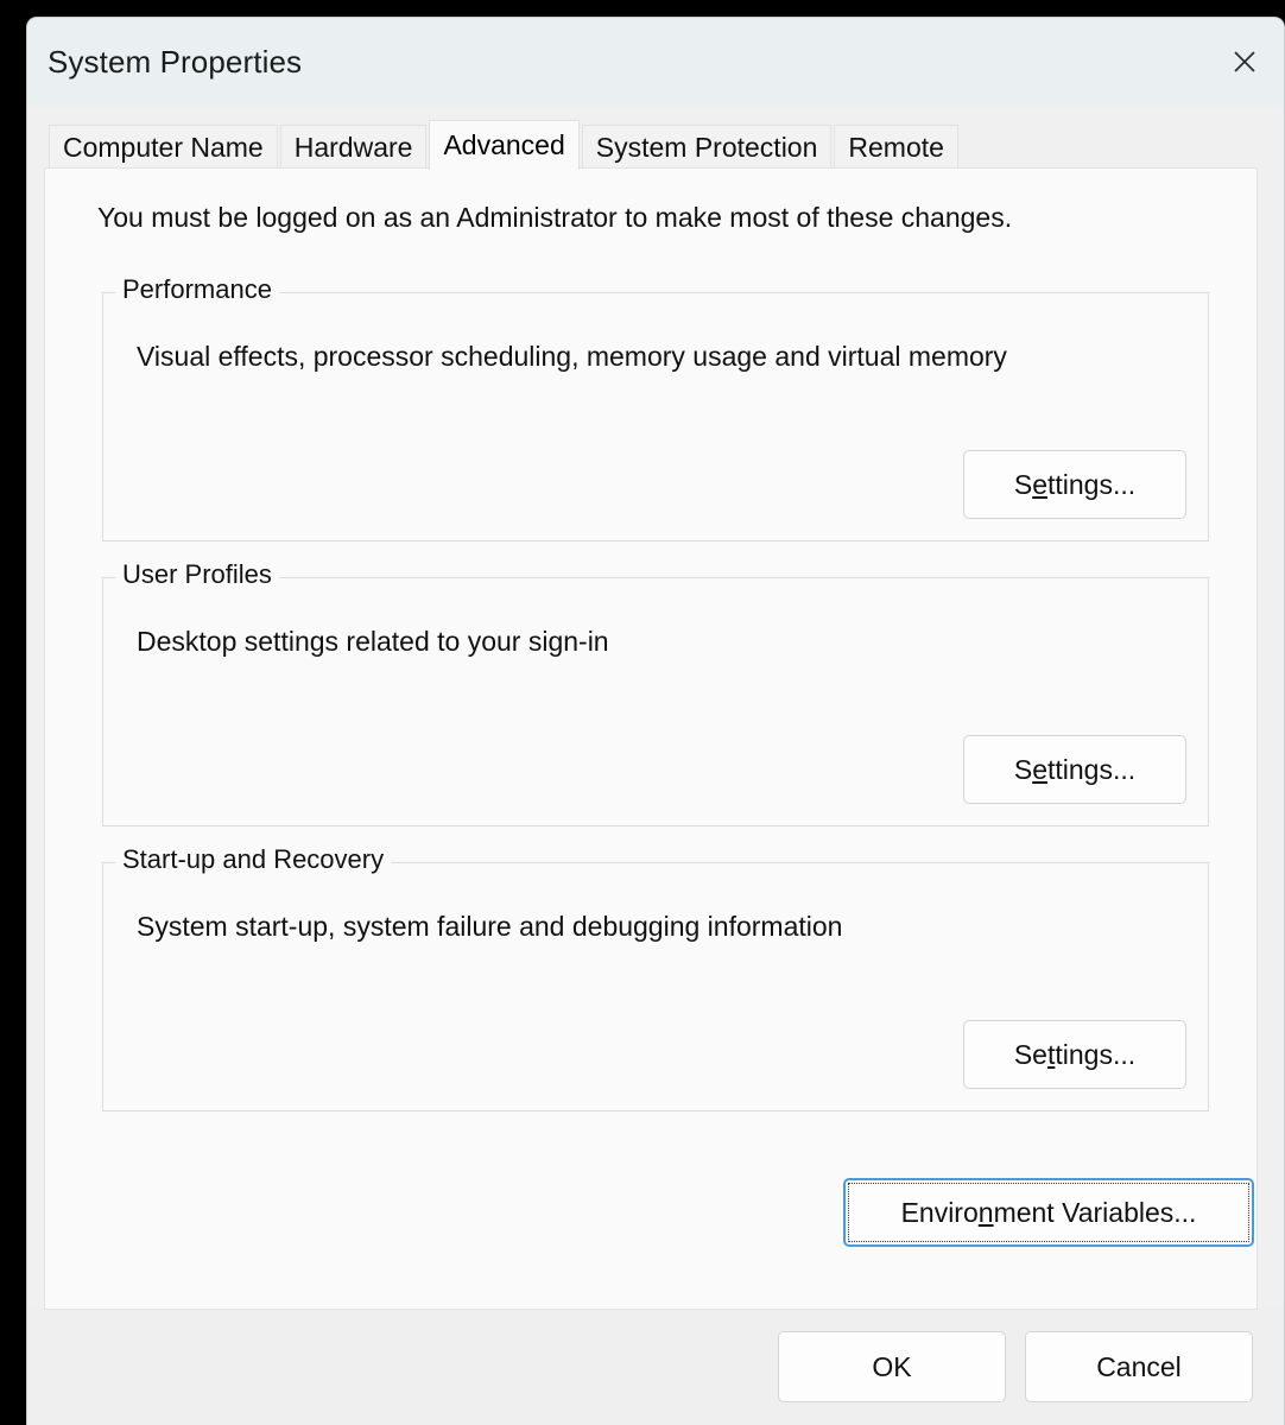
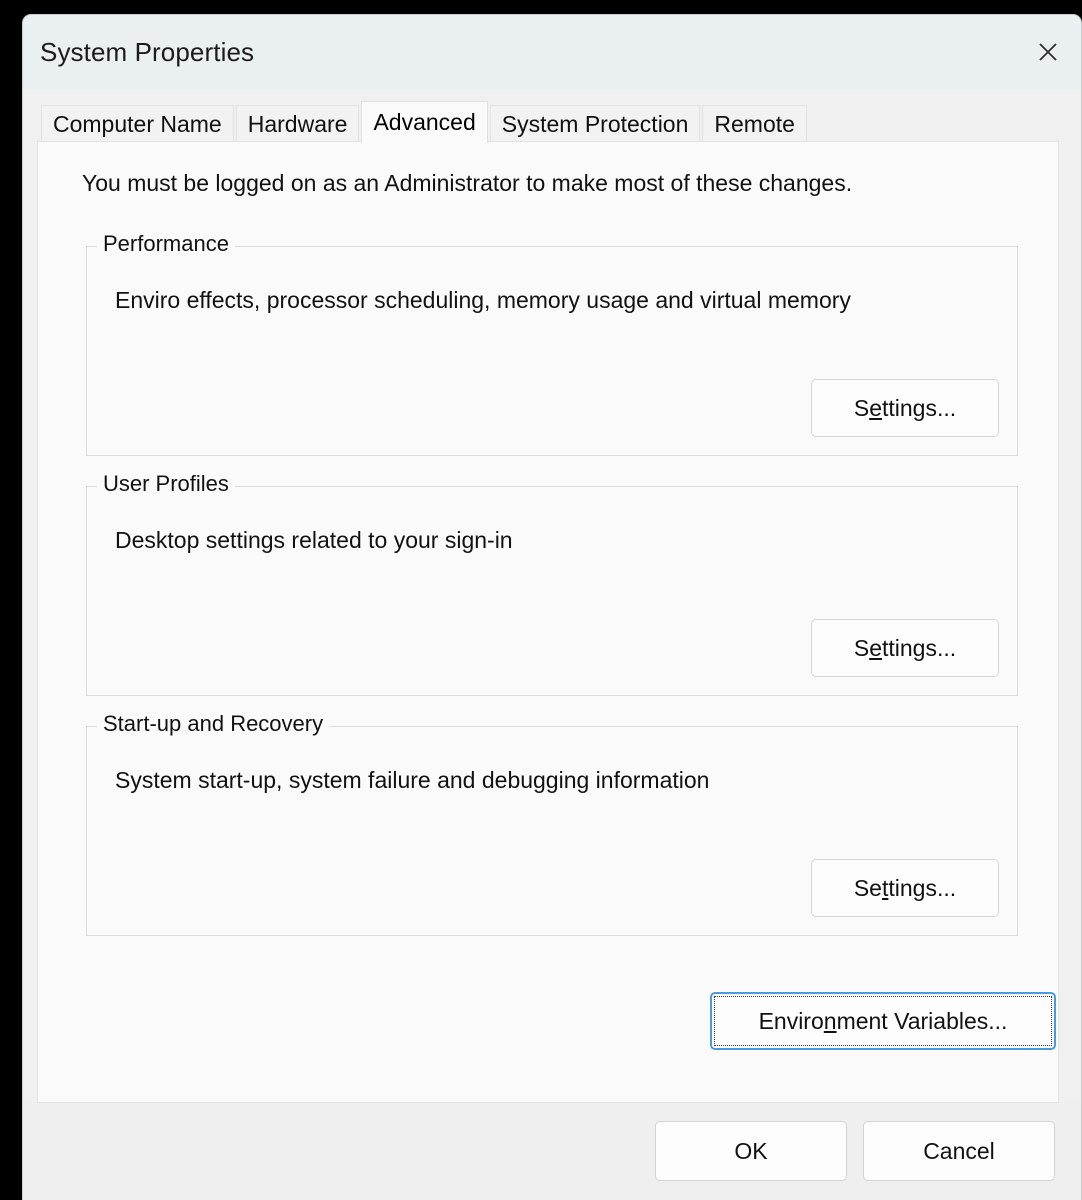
  System Properties
  Computer Name
  Hardware
  Advanced
  System Protection
  Remote
  You must be logged on as an Administrator to make most of these changes.
  Performance
- Visual effects, processor scheduling, memory usage and virtual memory
+ Enviro effects, processor scheduling, memory usage and virtual memory
  S
  e
  ttings...
  User Profiles
  Desktop settings related to your sign-in
  S
  e
  ttings...
  Start-up and Recovery
  System start-up, system failure and debugging information
  Se
  t
  tings...
  Enviro
  n
  ment Variables...
  OK
  Cancel
